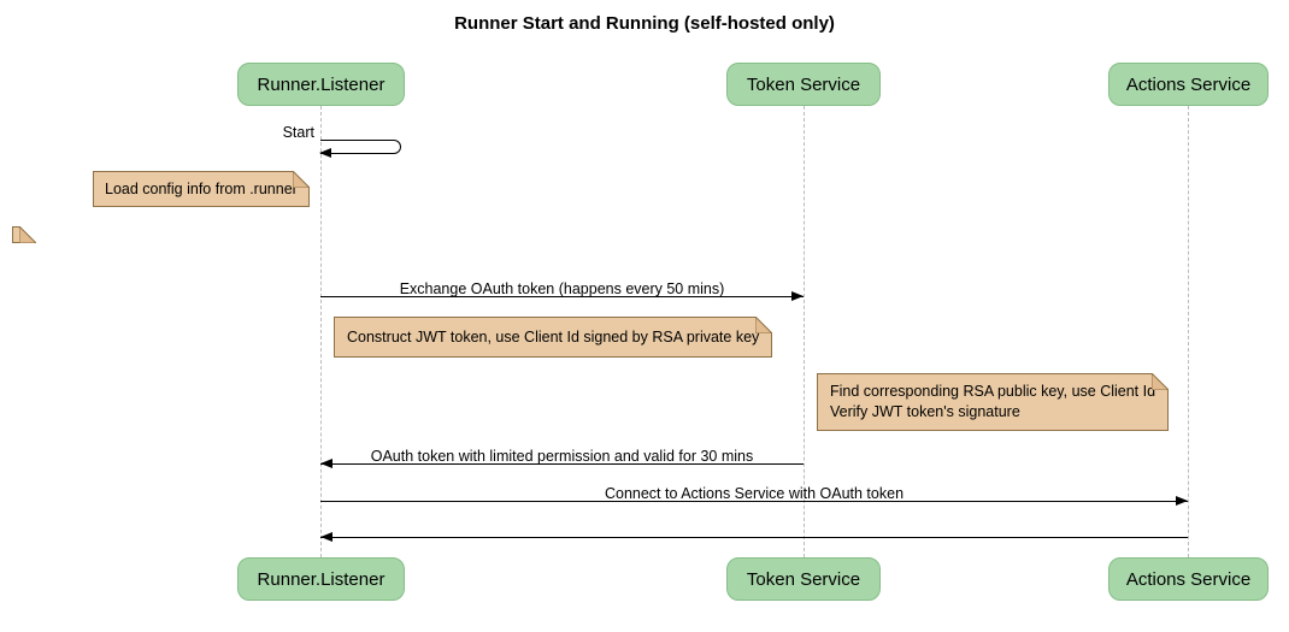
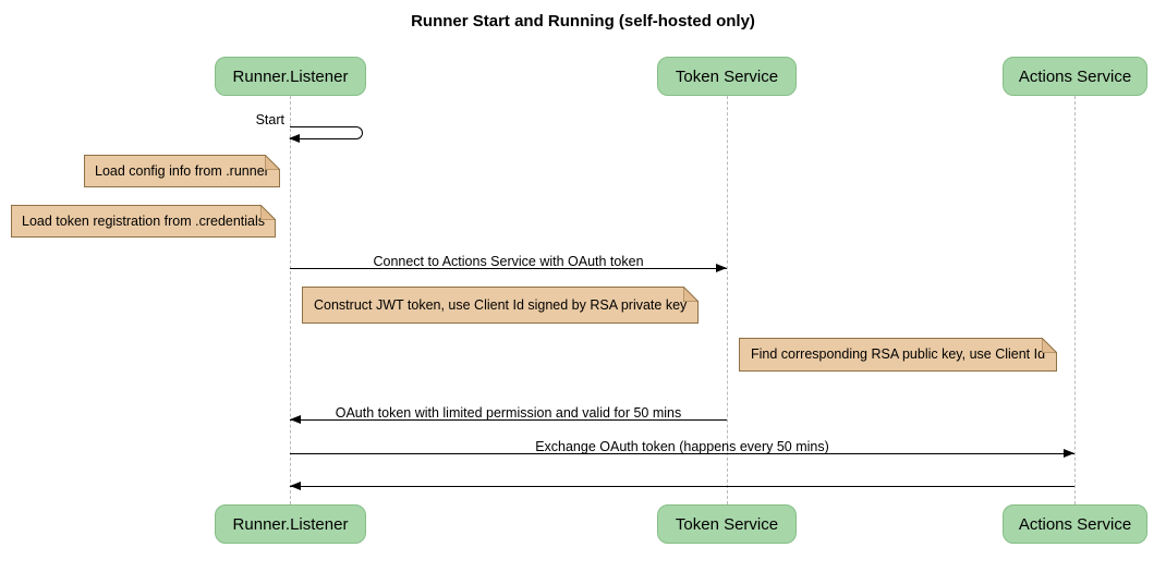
  Runner Start and Running (self-hosted only)
  Runner.Listener
  Token Service
  Actions Service
  Start
  Load config info from .runner
+ Load token registration from .credentials
  Construct JWT token, use Client Id signed by RSA private key
  Find corresponding RSA public key, use Client Id
- Verify JWT token's signature
- Exchange OAuth token (happens every 50 mins)
+ Connect to Actions Service with OAuth token
- OAuth token with limited permission and valid for 30 mins
+ OAuth token with limited permission and valid for 50 mins
- Connect to Actions Service with OAuth token
+ Exchange OAuth token (happens every 50 mins)
  Runner.Listener
  Token Service
  Actions Service
